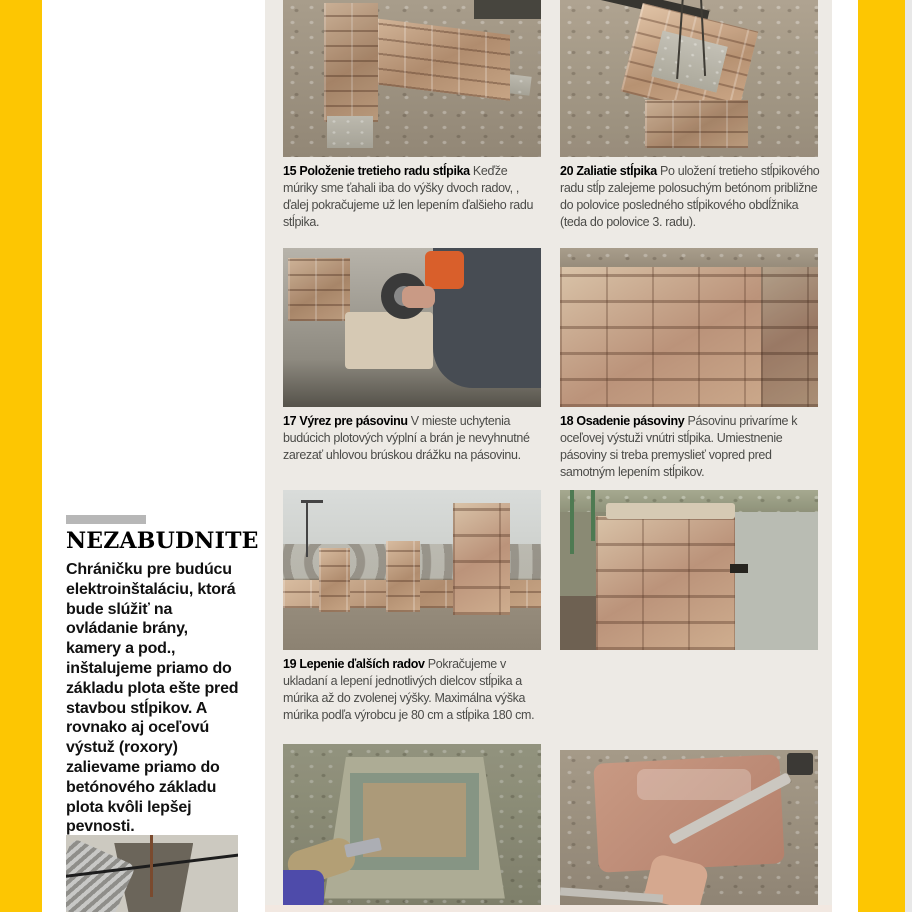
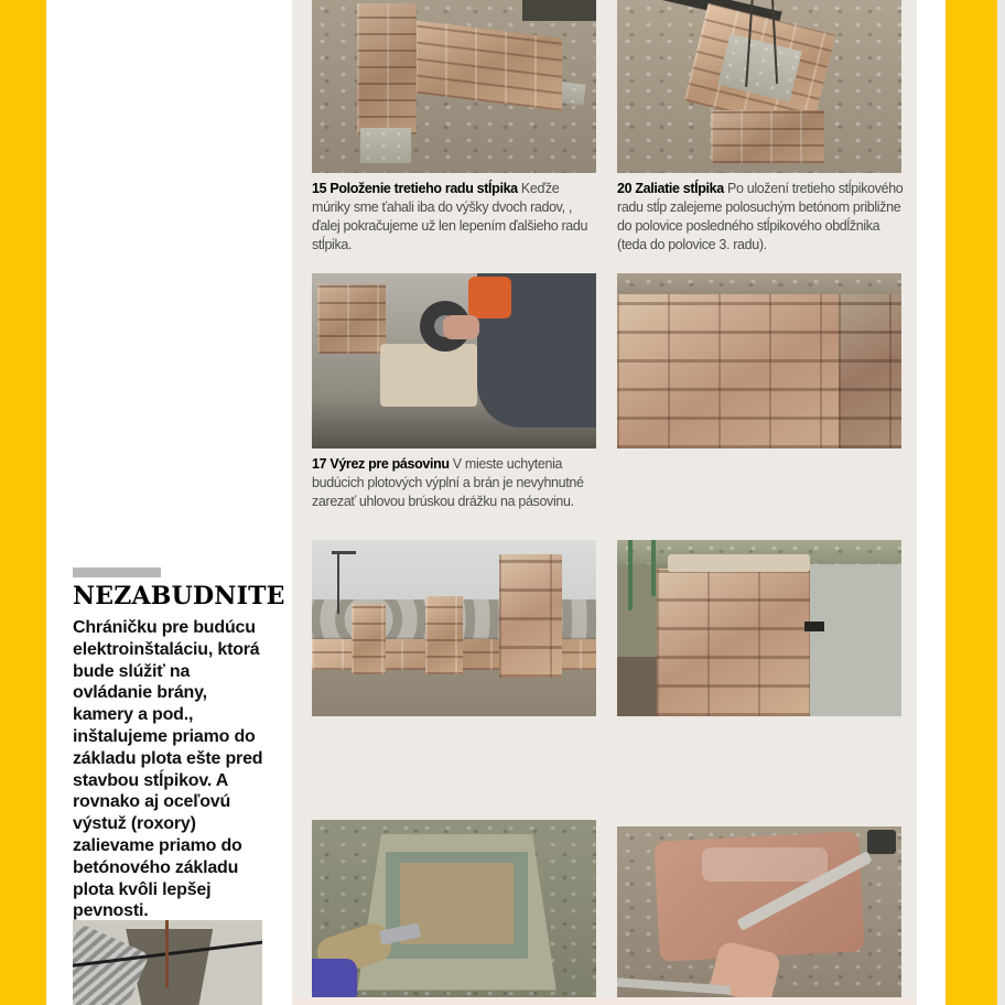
  15 Položenie tretieho radu stĺpika Keďže múriky sme ťahali iba do výšky dvoch radov, , ďalej pokračujeme už len lepením ďalšieho radu stĺpika.
  20 Zaliatie stĺpika Po uložení tretieho stĺpikového radu stĺp zalejeme polosuchým betónom približne do polovice posledného stĺpikového obdĺžnika (teda do polovice 3. radu).
  17 Výrez pre pásovinu V mieste uchytenia budúcich plotových výplní a brán je nevyhnutné zarezať uhlovou brúskou drážku na pásovinu.
- 18 Osadenie pásoviny Pásovinu privaríme k oceľovej výstuži vnútri stĺpika. Umiestnenie pásoviny si treba premyslieť vopred pred samotným lepením stĺpikov.
- 19 Lepenie ďalších radov Pokračujeme v ukladaní a lepení jednotlivých dielcov stĺpika a múrika až do zvolenej výšky. Maximálna výška múrika podľa výrobcu je 80 cm a stĺpika 180 cm.
  NEZABUDNITE
  Chráničku pre budúcu elektroinštaláciu, ktorá bude slúžiť na ovládanie brány, kamery a pod., inštalujeme priamo do základu plota ešte pred stavbou stĺpikov. A rovnako aj oceľovú výstuž (roxory) zalievame priamo do betónového základu plota kvôli lepšej pevnosti.
